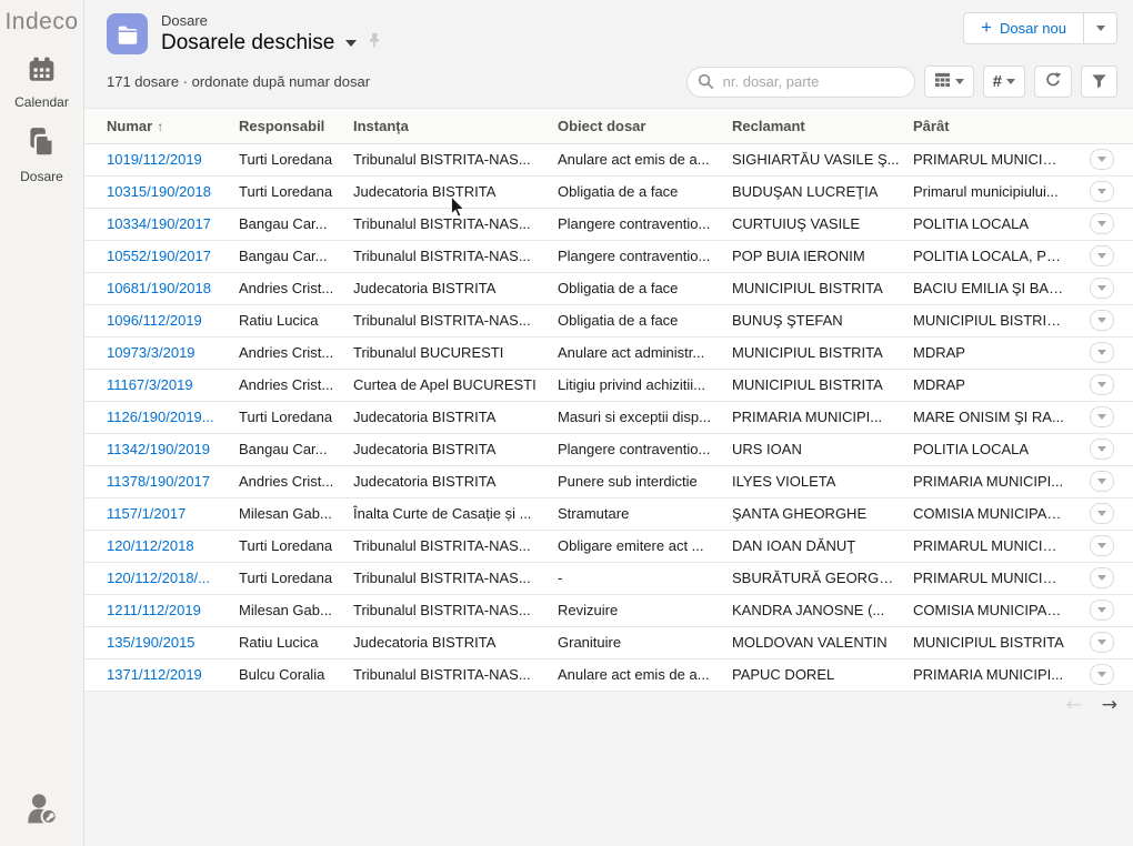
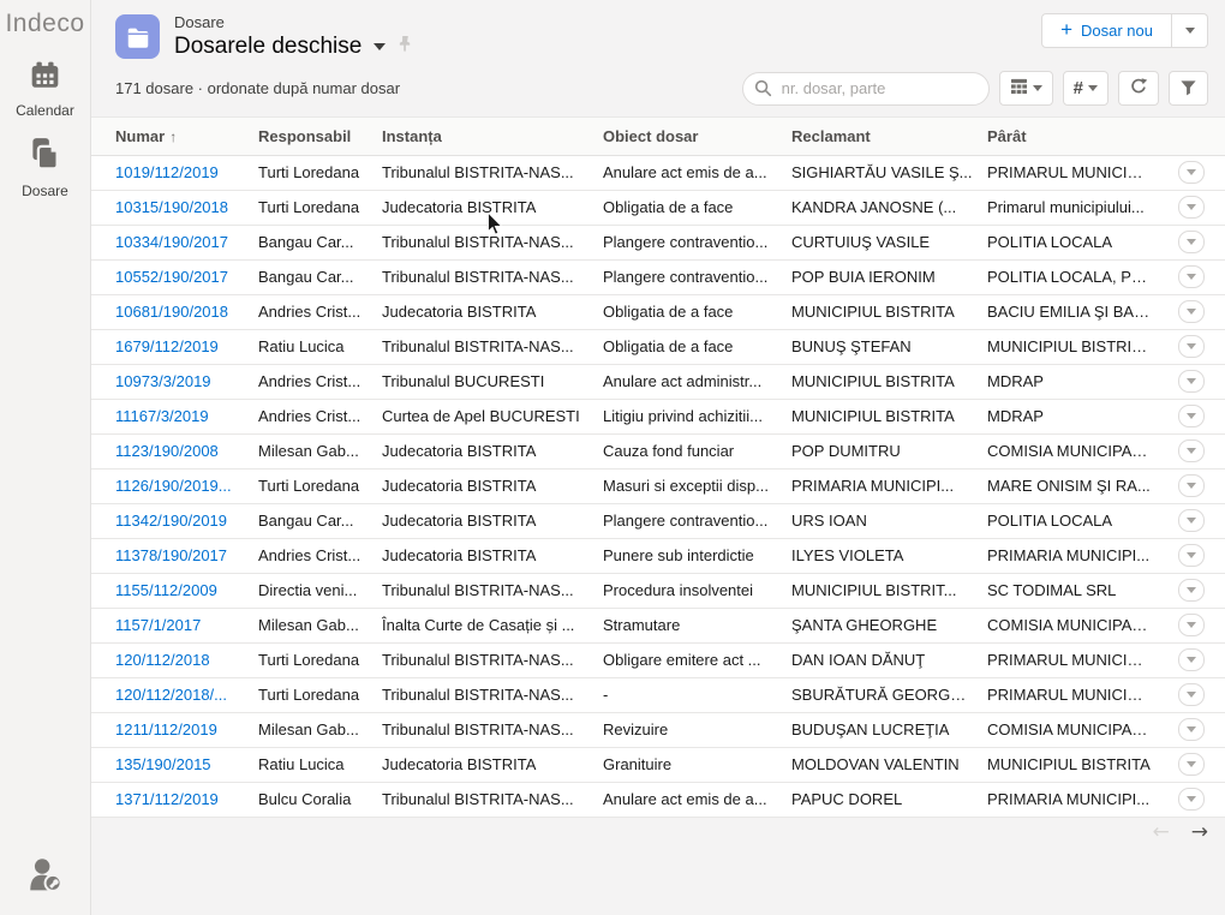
  Indeco
  Calendar
  Dosare
  Dosare
  Dosarele deschise
  +
  Dosar nou
  171 dosare · ordonate după numar dosar
  nr. dosar, parte
  #
  Numar ↑	Responsabil	Instanța	Obiect dosar	Reclamant	Pârât
  1019/112/2019	Turti Loredana	Tribunalul BISTRITA-NAS...	Anulare act emis de a...	SIGHIARTĂU VASILE Ş...	PRIMARUL MUNICIPI..
- 10315/190/2018	Turti Loredana	Judecatoria BISTRITA	Obligatia de a face	BUDUŞAN LUCREŢIA	Primarul municipiului...
+ 10315/190/2018	Turti Loredana	Judecatoria BISTRITA	Obligatia de a face	KANDRA JANOSNE (...	Primarul municipiului...
  10334/190/2017	Bangau Car...	Tribunalul BISTRITA-NAS...	Plangere contraventio...	CURTUIUŞ VASILE	POLITIA LOCALA
  10552/190/2017	Bangau Car...	Tribunalul BISTRITA-NAS...	Plangere contraventio...	POP BUIA IERONIM	POLITIA LOCALA, PRI.
  10681/190/2018	Andries Crist...	Judecatoria BISTRITA	Obligatia de a face	MUNICIPIUL BISTRITA	BACIU EMILIA ŞI BAC.
- 1096/112/2019	Ratiu Lucica	Tribunalul BISTRITA-NAS...	Obligatia de a face	BUNUŞ ŞTEFAN	MUNICIPIUL BISTRIT...
+ 1679/112/2019	Ratiu Lucica	Tribunalul BISTRITA-NAS...	Obligatia de a face	BUNUŞ ŞTEFAN	MUNICIPIUL BISTRIT...
  10973/3/2019	Andries Crist...	Tribunalul BUCURESTI	Anulare act administr...	MUNICIPIUL BISTRITA	MDRAP
  11167/3/2019	Andries Crist...	Curtea de Apel BUCURESTI	Litigiu privind achizitii...	MUNICIPIUL BISTRITA	MDRAP
+ 1123/190/2008	Milesan Gab...	Judecatoria BISTRITA	Cauza fond funciar	POP DUMITRU	COMISIA MUNICIPALA
  1126/190/2019...	Turti Loredana	Judecatoria BISTRITA	Masuri si exceptii disp...	PRIMARIA MUNICIPI...	MARE ONISIM ŞI RA...
  11342/190/2019	Bangau Car...	Judecatoria BISTRITA	Plangere contraventio...	URS IOAN	POLITIA LOCALA
  11378/190/2017	Andries Crist...	Judecatoria BISTRITA	Punere sub interdictie	ILYES VIOLETA	PRIMARIA MUNICIPI...
+ 1155/112/2009	Directia veni...	Tribunalul BISTRITA-NAS...	Procedura insolventei	MUNICIPIUL BISTRIT...	SC TODIMAL SRL
  1157/1/2017	Milesan Gab...	Înalta Curte de Casație și ...	Stramutare	ŞANTA GHEORGHE	COMISIA MUNICIPALA
  120/112/2018	Turti Loredana	Tribunalul BISTRITA-NAS...	Obligare emitere act ...	DAN IOAN DĂNUŢ	PRIMARUL MUNICIPI..
  120/112/2018/...	Turti Loredana	Tribunalul BISTRITA-NAS...	-	SBURĂTURĂ GEORGE...	PRIMARUL MUNICIPI..
- 1211/112/2019	Milesan Gab...	Tribunalul BISTRITA-NAS...	Revizuire	KANDRA JANOSNE (...	COMISIA MUNICIPALA
+ 1211/112/2019	Milesan Gab...	Tribunalul BISTRITA-NAS...	Revizuire	BUDUŞAN LUCREŢIA	COMISIA MUNICIPALA
  135/190/2015	Ratiu Lucica	Judecatoria BISTRITA	Granituire	MOLDOVAN VALENTIN	MUNICIPIUL BISTRITA
  1371/112/2019	Bulcu Coralia	Tribunalul BISTRITA-NAS...	Anulare act emis de a...	PAPUC DOREL	PRIMARIA MUNICIPI...
  ←
  →
